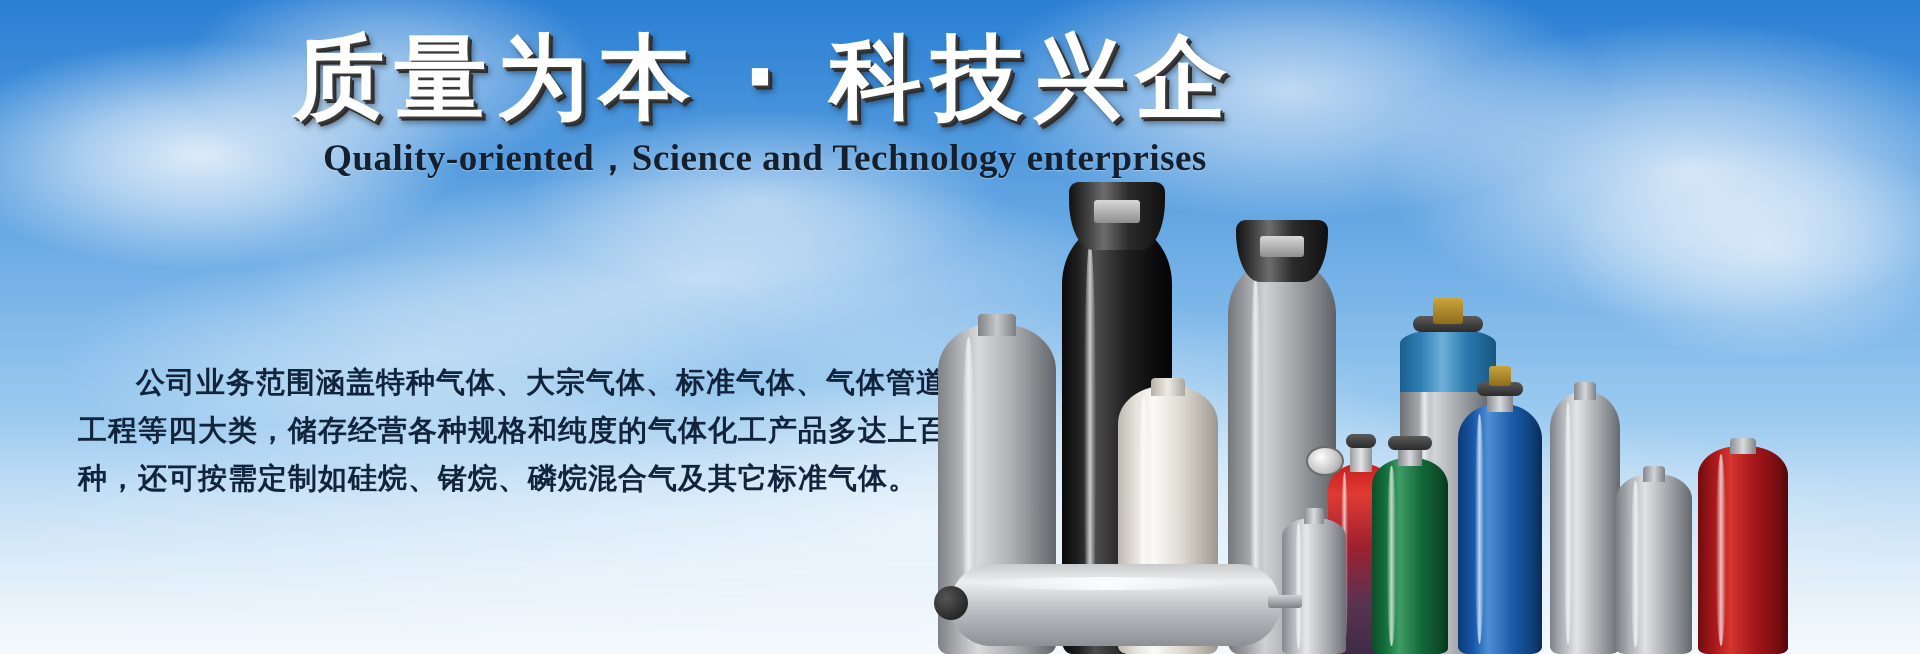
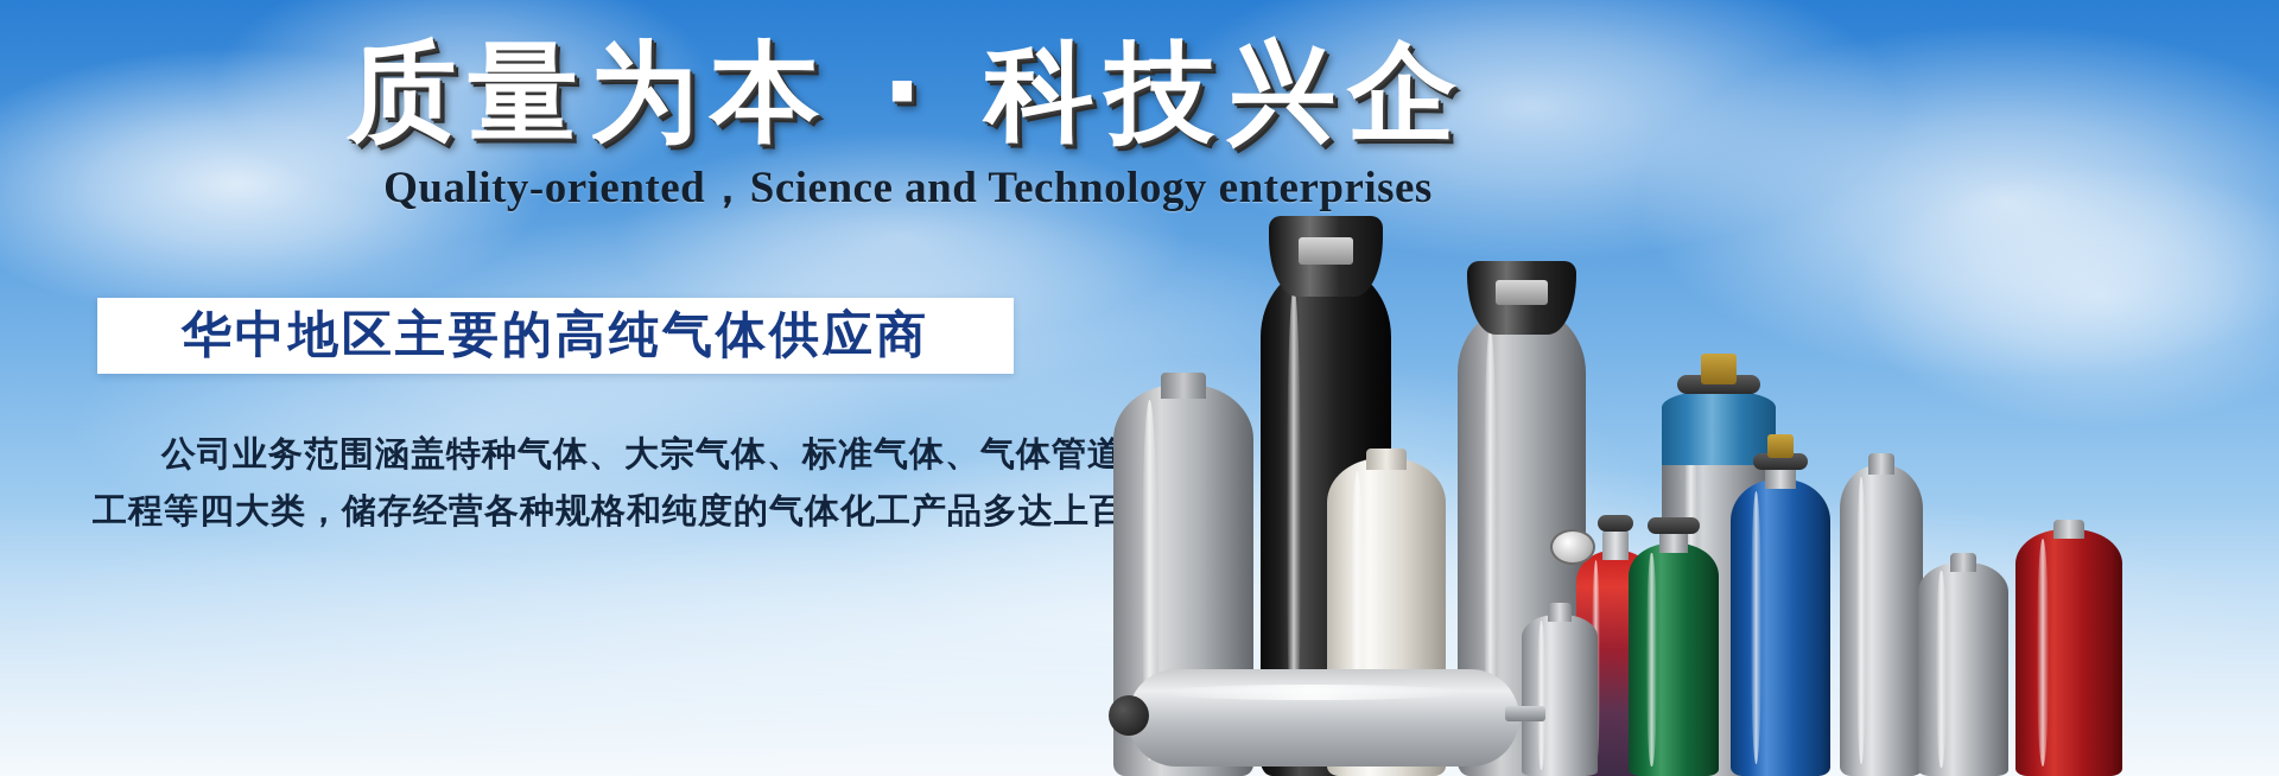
  质量为本 · 科技兴企
  Quality-oriented，Science and Technology enterprises
+ 华中地区主要的高纯气体供应商
  公司业务范围涵盖特种气体、大宗气体、标准气体、气体管
  工程等四大类，储存经营各种规格和纯度的气体化工产品多达上
- 种，还可按需定制如硅烷、锗烷、磷烷混合气及其它标准气体。
